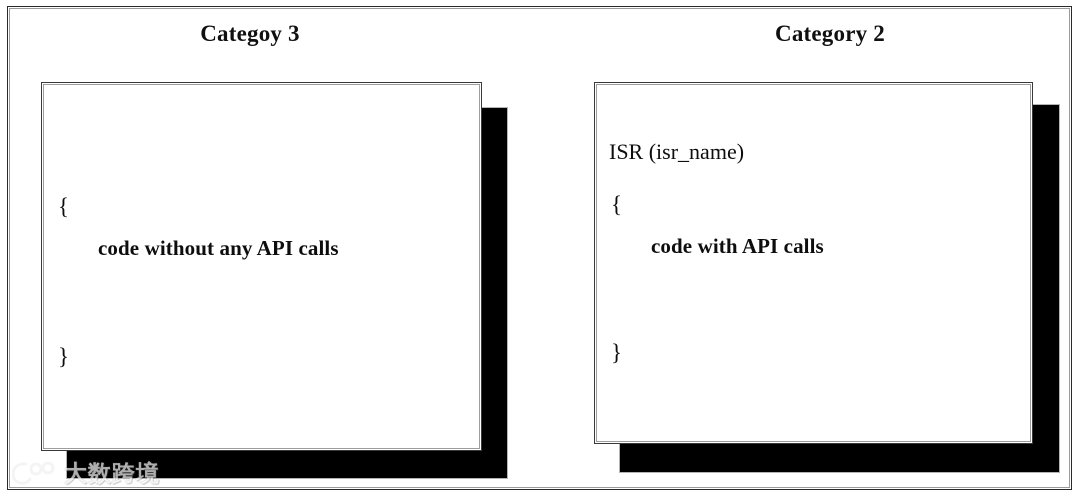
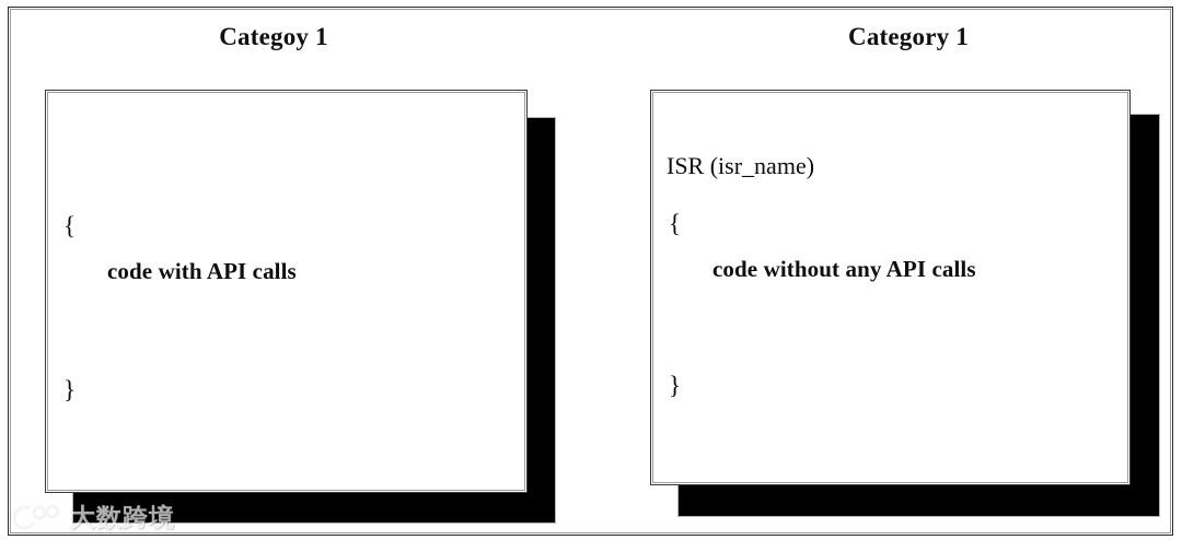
- Categoy 3
+ Categoy 1
  {
- code without any API calls
+ code with API calls
  }
- Category 2
+ Category 1
  ISR (isr_name)
  {
- code with API calls
+ code without any API calls
  }
  大数跨境
